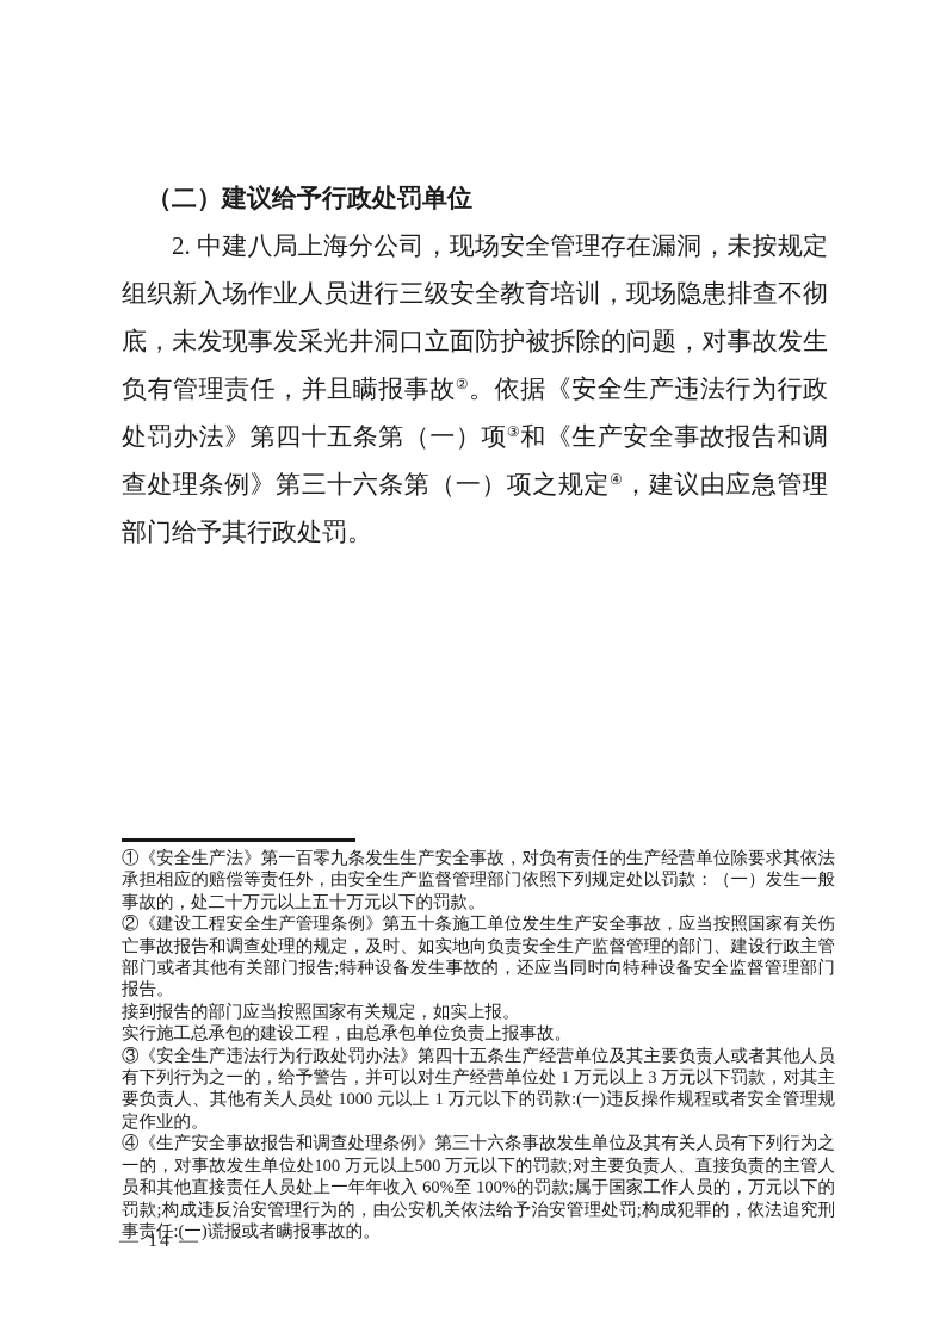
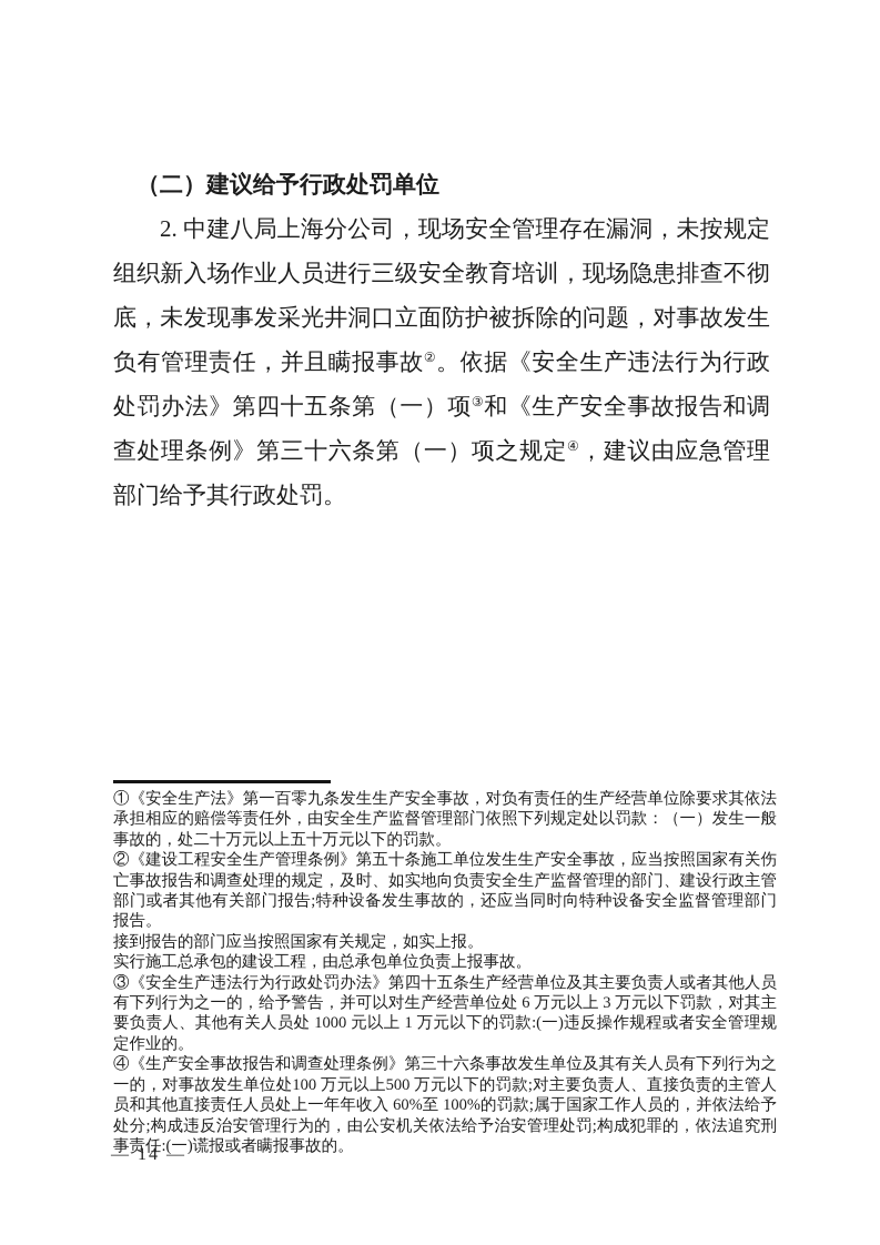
  （二）建议给予行政处罚单位
  2. 中建八局上海分公司，现场安全管理存在漏洞，未按规定组织新入场作业人员进行三级安全教育培训，现场隐患排查不彻底，未发现事发采光井洞口立面防护被拆除的问题，对事故发生负有管理责任，并且瞒报事故②。依据《安全生产违法行为行政处罚办法》第四十五条第（一）项③和《生产安全事故报告和调查处理条例》第三十六条第（一）项之规定④，建议由应急管理部门给予其行政处罚。
  ①《安全生产法》第一百零九条发生生产安全事故，对负有责任的生产经营单位除要求其依法承担相应的赔偿等责任外，由安全生产监督管理部门依照下列规定处以罚款：（一）发生一般事故的，处二十万元以上五十万元以下的罚款。
  ②《建设工程安全生产管理条例》第五十条施工单位发生生产安全事故，应当按照国家有关伤亡事故报告和调查处理的规定，及时、如实地向负责安全生产监督管理的部门、建设行政主管部门或者其他有关部门报告;特种设备发生事故的，还应当同时向特种设备安全监督管理部门报告。
  接到报告的部门应当按照国家有关规定，如实上报。
  实行施工总承包的建设工程，由总承包单位负责上报事故。
- ③《安全生产违法行为行政处罚办法》第四十五条生产经营单位及其主要负责人或者其他人员有下列行为之一的，给予警告，并可以对生产经营单位处 1 万元以上 3 万元以下罚款，对其主要负责人、其他有关人员处 1000 元以上 1 万元以下的罚款:(一)违反操作规程或者安全管理规定作业的。
+ ③《安全生产违法行为行政处罚办法》第四十五条生产经营单位及其主要负责人或者其他人员有下列行为之一的，给予警告，并可以对生产经营单位处 6 万元以上 3 万元以下罚款，对其主要负责人、其他有关人员处 1000 元以上 1 万元以下的罚款:(一)违反操作规程或者安全管理规定作业的。
- ④《生产安全事故报告和调查处理条例》第三十六条事故发生单位及其有关人员有下列行为之一的，对事故发生单位处100 万元以上500 万元以下的罚款;对主要负责人、直接负责的主管人员和其他直接责任人员处上一年年收入 60%至 100%的罚款;属于国家工作人员的，万元以下的罚款;构成违反治安管理行为的，由公安机关依法给予治安管理处罚;构成犯罪的，依法追究刑事责任:(一)谎报或者瞒报事故的。
+ ④《生产安全事故报告和调查处理条例》第三十六条事故发生单位及其有关人员有下列行为之一的，对事故发生单位处100 万元以上500 万元以下的罚款;对主要负责人、直接负责的主管人员和其他直接责任人员处上一年年收入 60%至 100%的罚款;属于国家工作人员的，并依法给予处分;构成违反治安管理行为的，由公安机关依法给予治安管理处罚;构成犯罪的，依法追究刑事责任:(一)谎报或者瞒报事故的。
  — 14 —
